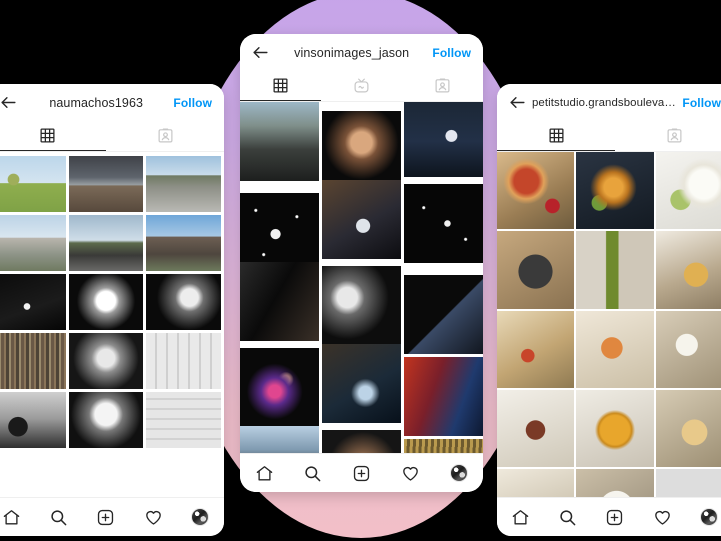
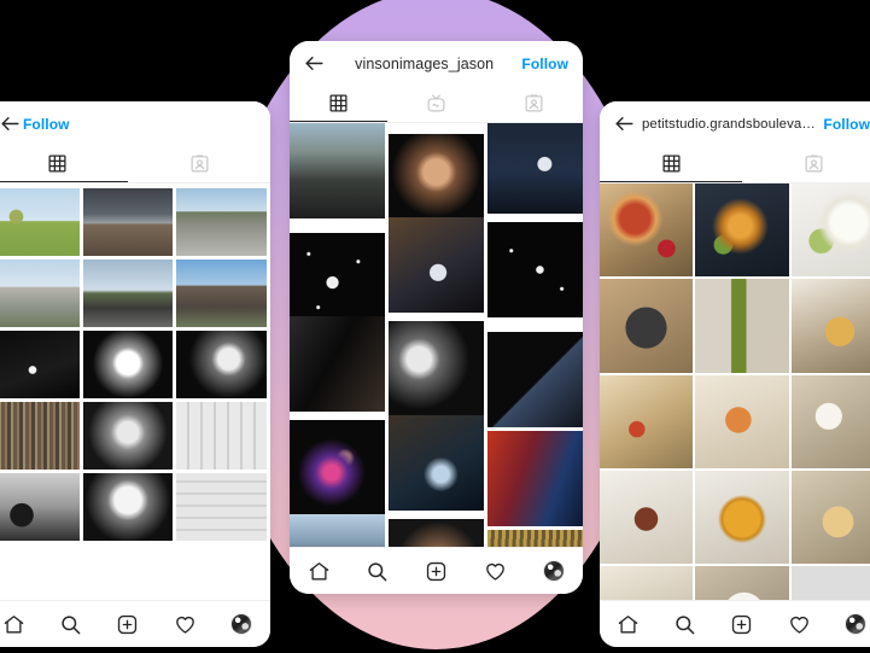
- naumachos1963
  Follow
  vinsonimages_jason
  Follow
  petitstudio.grandsboulevards
  Follow
